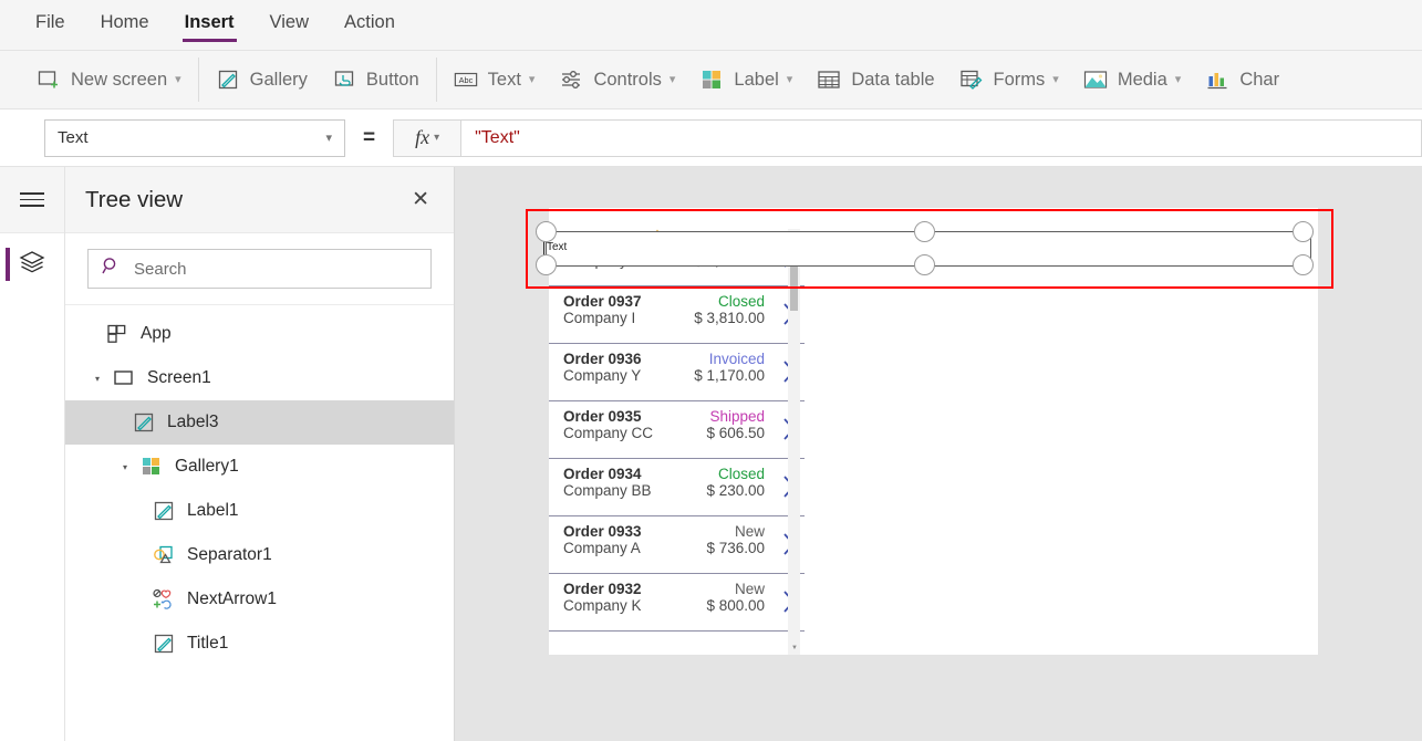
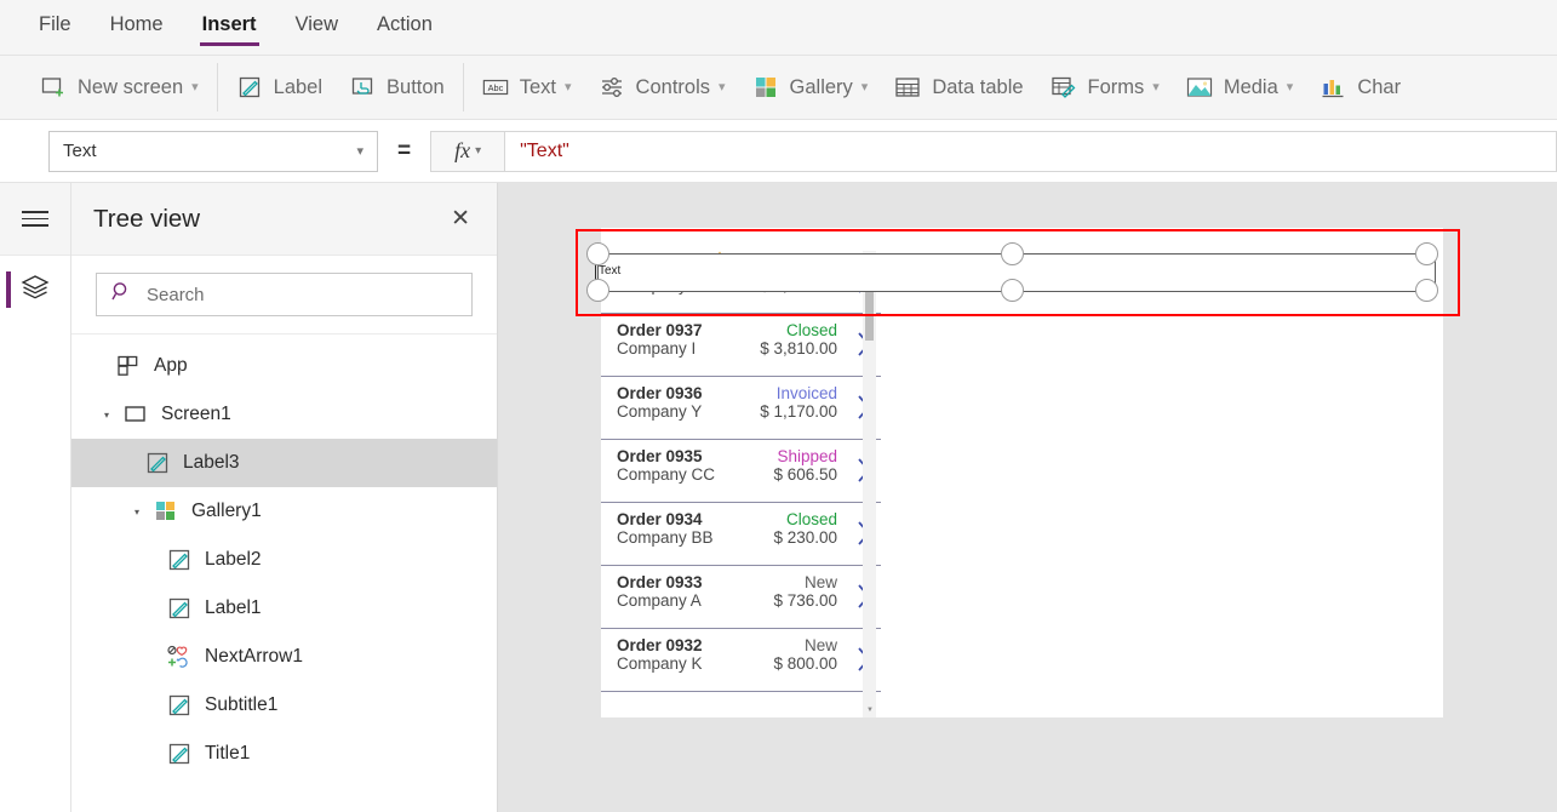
  File
  Home
  Insert
  View
  Action
  New screen
  ▾
- Gallery
+ Label
  Button
  Abc
  Text
  ▾
  Controls
  ▾
- Label
+ Gallery
  ▾
  Data table
  Forms
  ▾
  Media
  ▾
  Char
  Text
  ▾
  =
  fx
  ▾
  "Text"
  Tree view
  ✕
  Search
  App
  ▾
  Screen1
  Label3
  ▾
  Gallery1
+ Label2
  Label1
- Separator1
  NextArrow1
+ Subtitle1
  Title1
  Order 0937
  Closed
  Company I
  $ 3,810.00
  Order 0936
  Invoiced
  Company Y
  $ 1,170.00
  Order 0935
  Shipped
  Company CC
  $ 606.50
  Order 0934
  Closed
  Company BB
  $ 230.00
  Order 0933
  New
  Company A
  $ 736.00
  Order 0932
  New
  Company K
  $ 800.00
  Text
